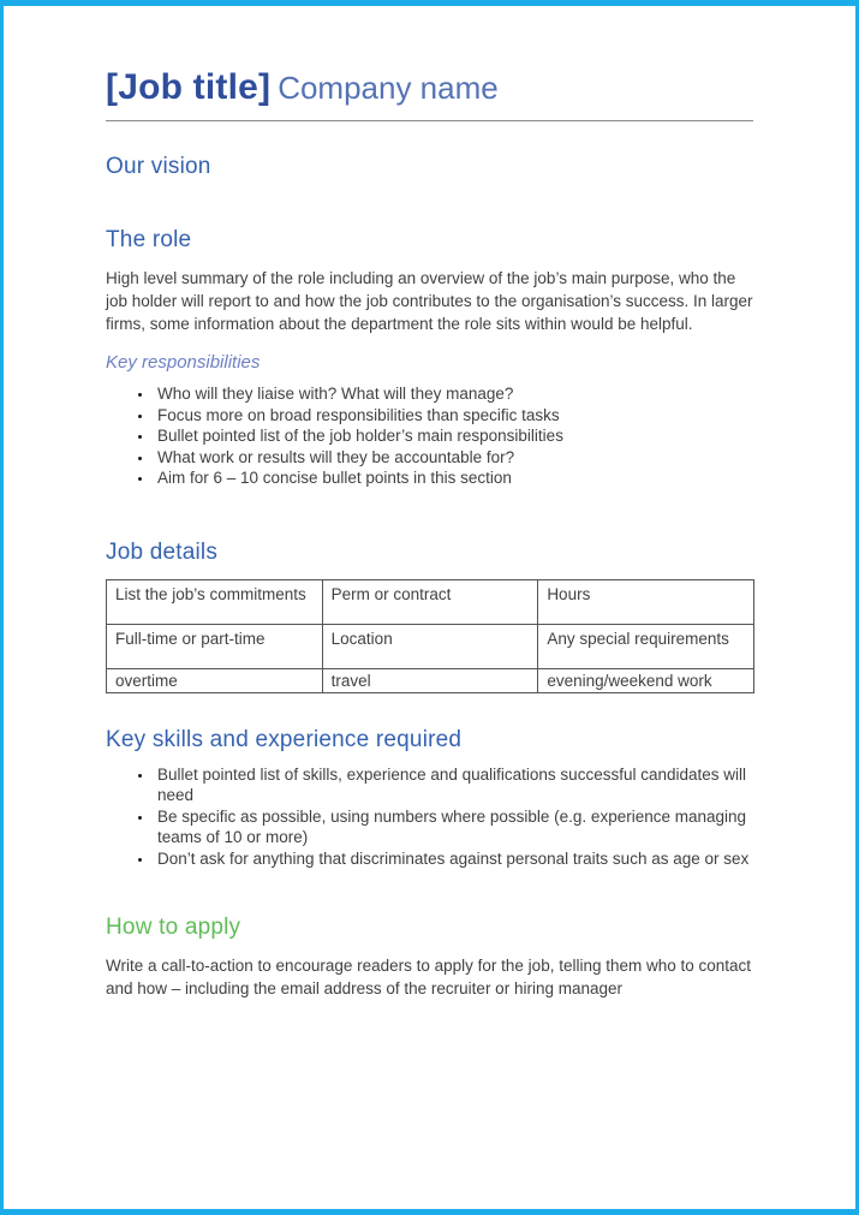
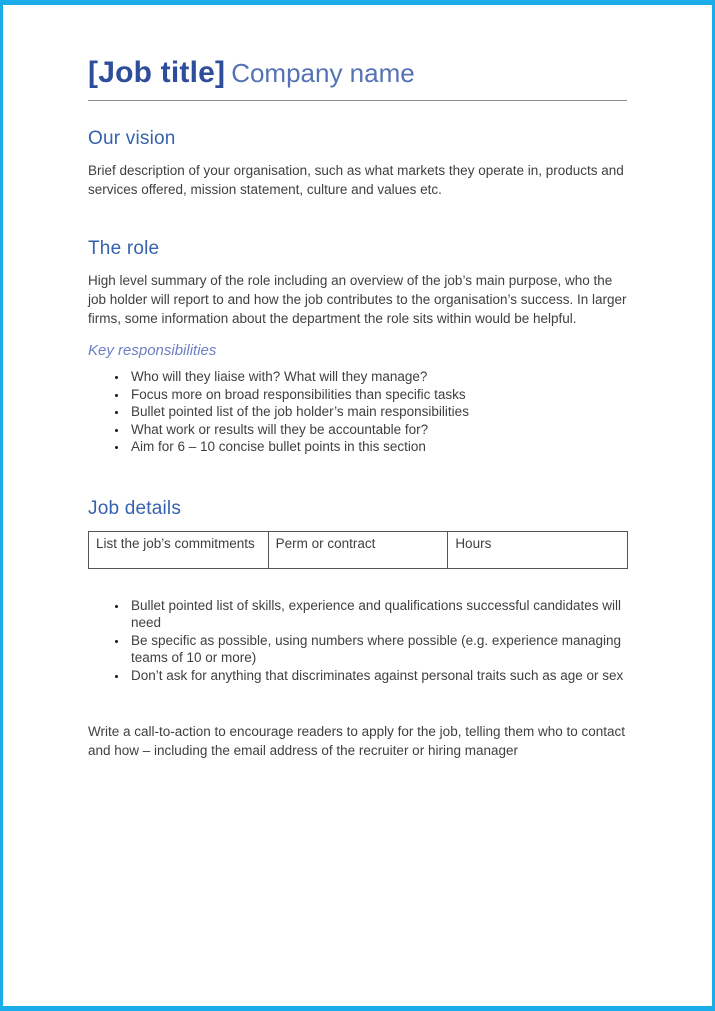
  [Job title] Company name
  Our vision
+ Brief description of your organisation, such as what markets they operate in, products and services offered, mission statement, culture and values etc.
  The role
  High level summary of the role including an overview of the job’s main purpose, who the job holder will report to and how the job contributes to the organisation’s success. In larger firms, some information about the department the role sits within would be helpful.
  Key responsibilities
  Who will they liaise with? What will they manage?
  Focus more on broad responsibilities than specific tasks
  Bullet pointed list of the job holder’s main responsibilities
  What work or results will they be accountable for?
  Aim for 6 – 10 concise bullet points in this section
  Job details
  List the job’s commitments	Perm or contract	Hours
- Full-time or part-time	Location	Any special requirements
- overtime	travel	evening/weekend work
- Key skills and experience required
  Bullet pointed list of skills, experience and qualifications successful candidates will need
  Be specific as possible, using numbers where possible (e.g. experience managing teams of 10 or more)
  Don’t ask for anything that discriminates against personal traits such as age or sex
- How to apply
  Write a call-to-action to encourage readers to apply for the job, telling them who to contact and how – including the email address of the recruiter or hiring manager
